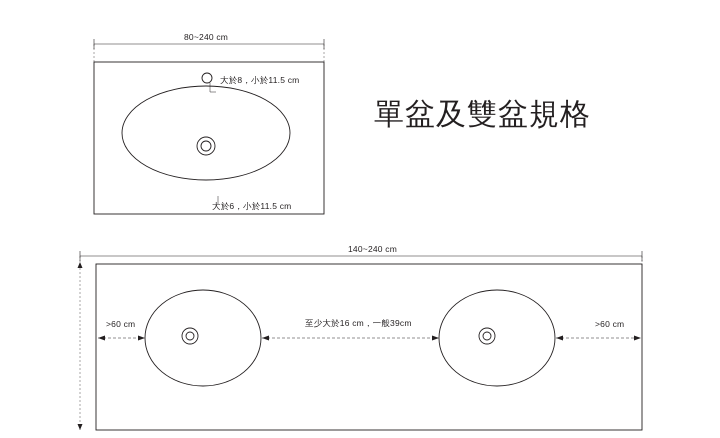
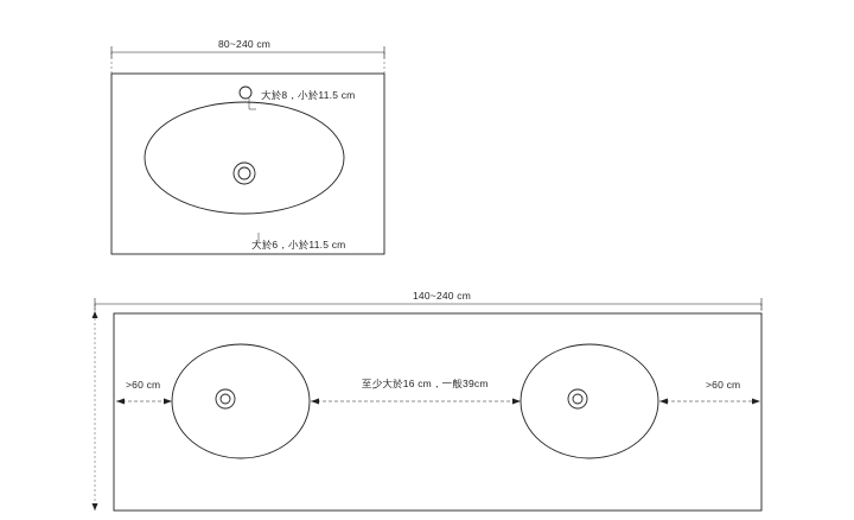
  80~240 cm
  大於8，小於11.5 cm
  大於6，小於11.5 cm
- 單盆及雙盆規格
  140~240 cm
  >60 cm
  至少大於16 cm，一般39cm
  >60 cm
